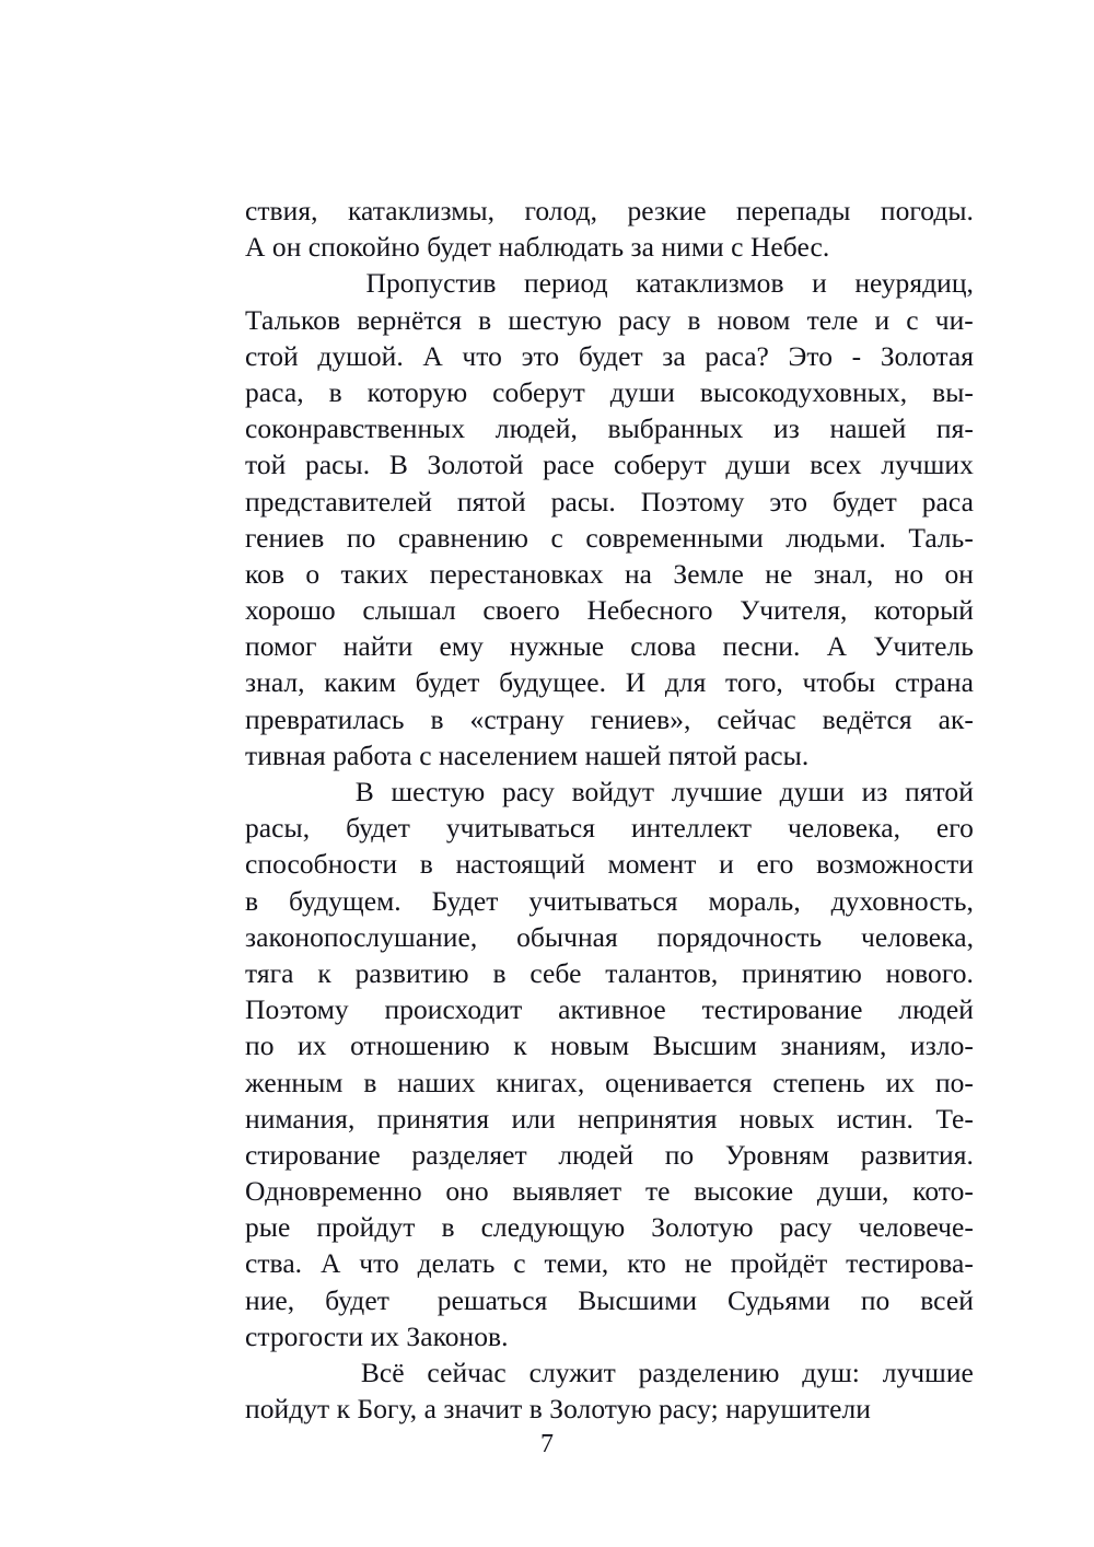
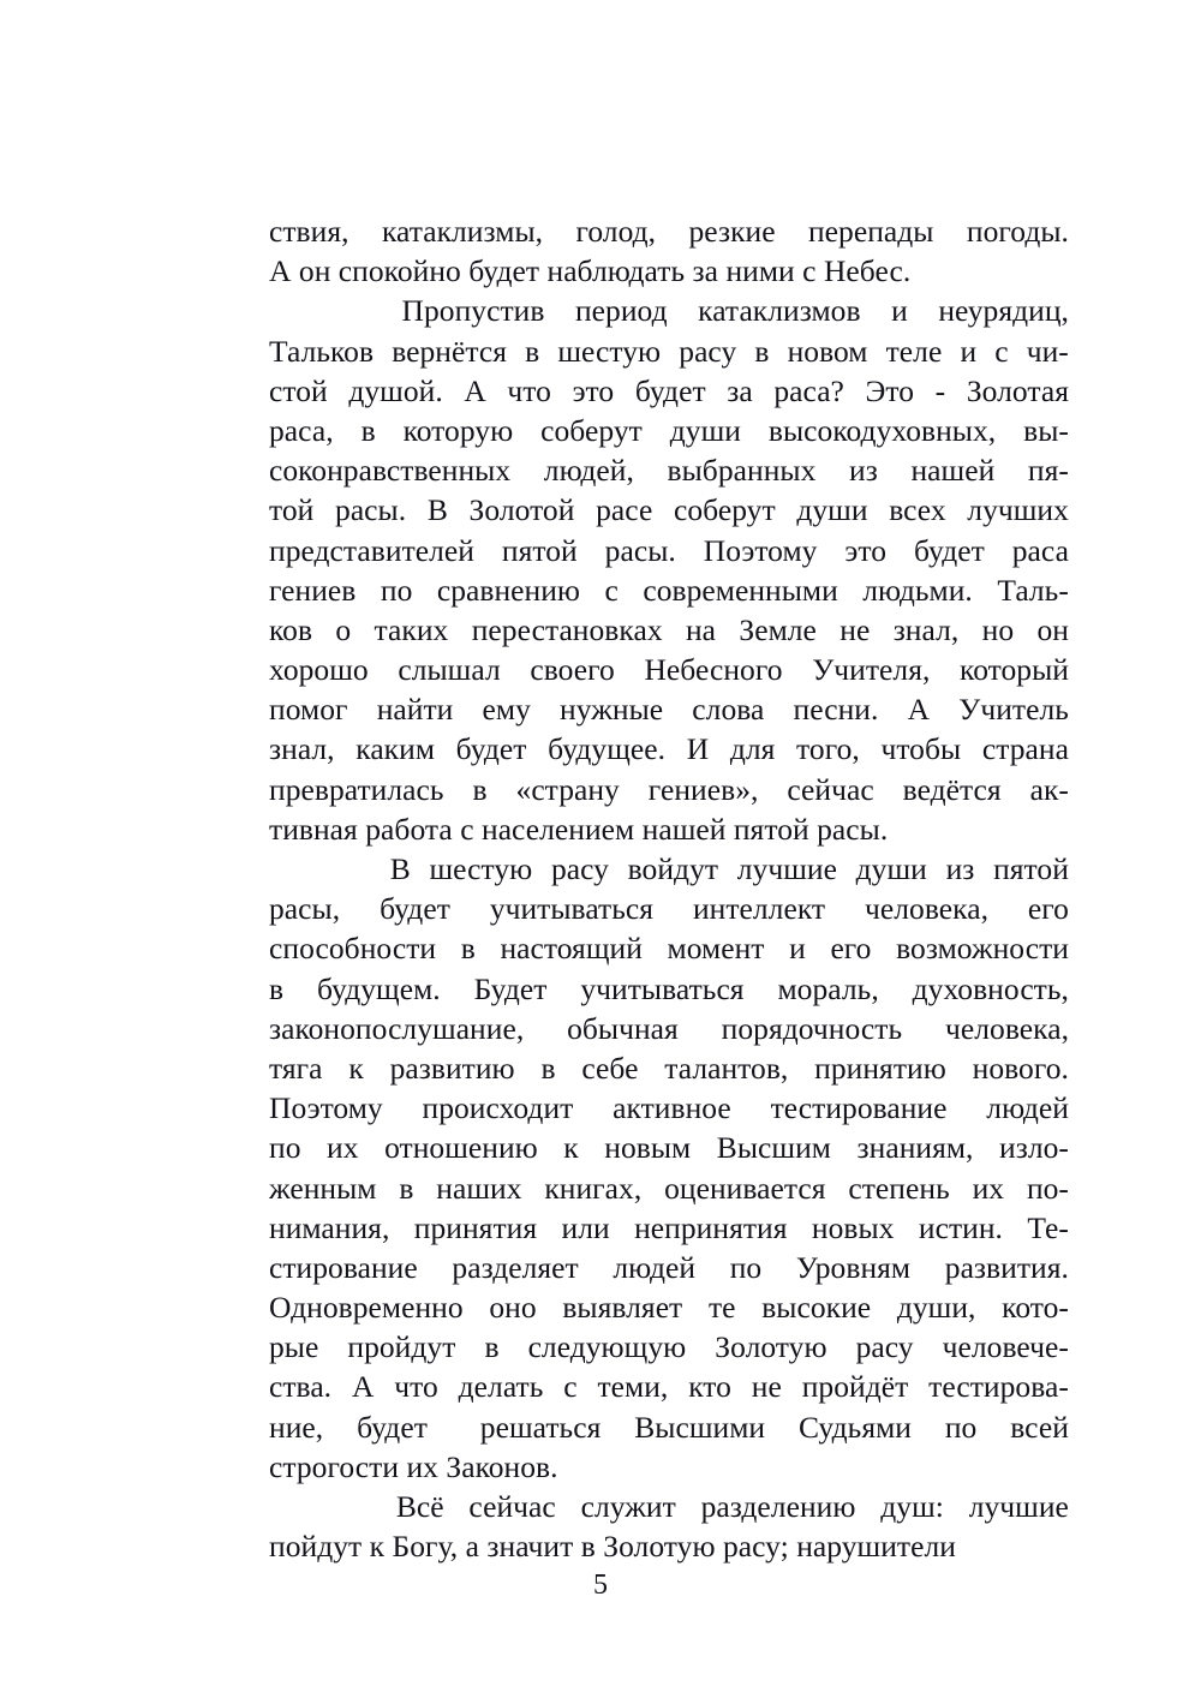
  ствия,
  катаклизмы,
  голод,
  резкие
  перепады
  погоды.
  А он спокойно будет наблюдать за ними с Небес.
  Пропустив
  период
  катаклизмов
  и
  неурядиц,
  Тальков
  вернётся
  в
  шестую
  расу
  в
  новом
  теле
  и
  с
  чи-
  стой
  душой.
  А
  что
  это
  будет
  за
  раса?
  Это
  -
  Золотая
  раса,
  в
  которую
  соберут
  души
  высокодуховных,
  вы-
  соконравственных
  людей,
  выбранных
  из
  нашей
  пя-
  той
  расы.
  В
  Золотой
  расе
  соберут
  души
  всех
  лучших
  представителей
  пятой
  расы.
  Поэтому
  это
  будет
  раса
  гениев
  по
  сравнению
  с
  современными
  людьми.
  Таль-
  ков
  о
  таких
  перестановках
  на
  Земле
  не
  знал,
  но
  он
  хорошо
  слышал
  своего
  Небесного
  Учителя,
  который
  помог
  найти
  ему
  нужные
  слова
  песни.
  А
  Учитель
  знал,
  каким
  будет
  будущее.
  И
  для
  того,
  чтобы
  страна
  превратилась
  в
  «страну
  гениев»,
  сейчас
  ведётся
  ак-
  тивная работа с населением нашей пятой расы.
  В
  шестую
  расу
  войдут
  лучшие
  души
  из
  пятой
  расы,
  будет
  учитываться
  интеллект
  человека,
  его
  способности
  в
  настоящий
  момент
  и
  его
  возможности
  в
  будущем.
  Будет
  учитываться
  мораль,
  духовность,
  законопослушание,
  обычная
  порядочность
  человека,
  тяга
  к
  развитию
  в
  себе
  талантов,
  принятию
  нового.
  Поэтому
  происходит
  активное
  тестирование
  людей
  по
  их
  отношению
  к
  новым
  Высшим
  знаниям,
  изло-
  женным
  в
  наших
  книгах,
  оценивается
  степень
  их
  по-
  нимания,
  принятия
  или
  непринятия
  новых
  истин.
  Те-
  стирование
  разделяет
  людей
  по
  Уровням
  развития.
  Одновременно
  оно
  выявляет
  те
  высокие
  души,
  кото-
  рые
  пройдут
  в
  следующую
  Золотую
  расу
  человече-
  ства.
  А
  что
  делать
  с
  теми,
  кто
  не
  пройдёт
  тестирова-
  ние,
  будет
  решаться
  Высшими
  Судьями
  по
  всей
  строгости их Законов.
  Всё
  сейчас
  служит
  разделению
  душ:
  лучшие
  пойдут к Богу, а значит в Золотую расу; нарушители
- 7
+ 5
